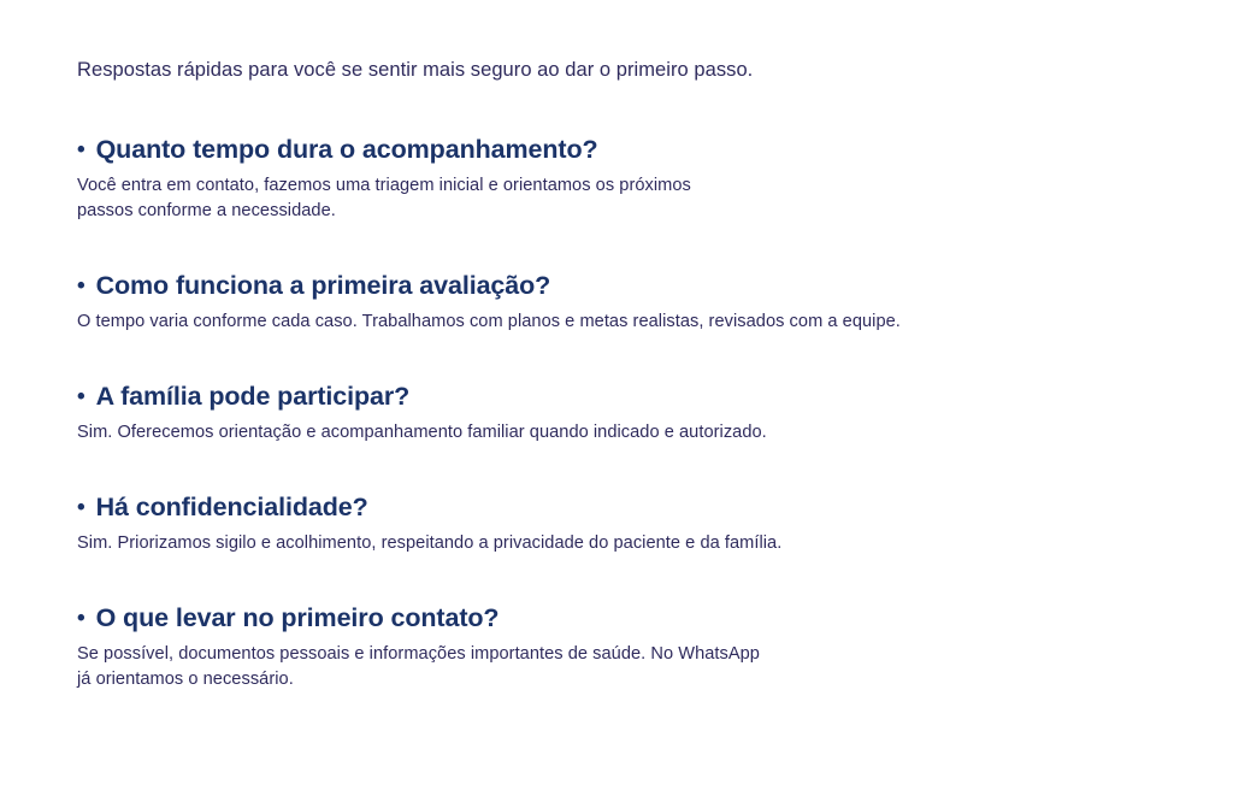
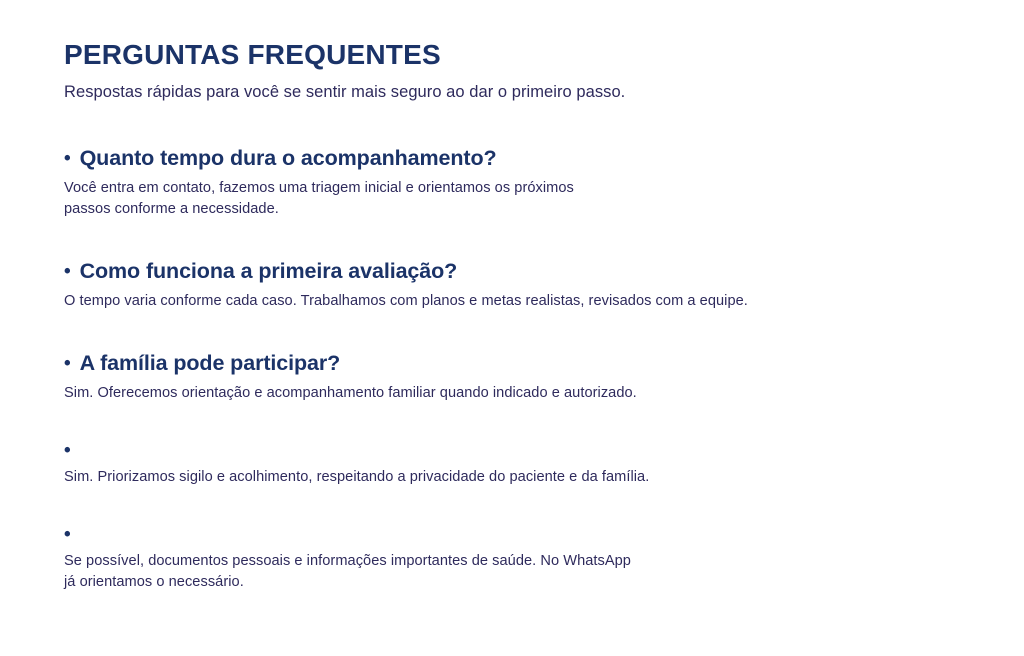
+ PERGUNTAS FREQUENTES
  Respostas rápidas para você se sentir mais seguro ao dar o primeiro passo.
  •
  Quanto tempo dura o acompanhamento?
  Você entra em contato, fazemos uma triagem inicial e orientamos os próximos
  passos conforme a necessidade.
  •
  Como funciona a primeira avaliação?
  O tempo varia conforme cada caso. Trabalhamos com planos e metas realistas, revisados com a equipe.
  •
  A família pode participar?
  Sim. Oferecemos orientação e acompanhamento familiar quando indicado e autorizado.
  •
- Há confidencialidade?
  Sim. Priorizamos sigilo e acolhimento, respeitando a privacidade do paciente e da família.
  •
- O que levar no primeiro contato?
  Se possível, documentos pessoais e informações importantes de saúde. No WhatsApp
  já orientamos o necessário.
